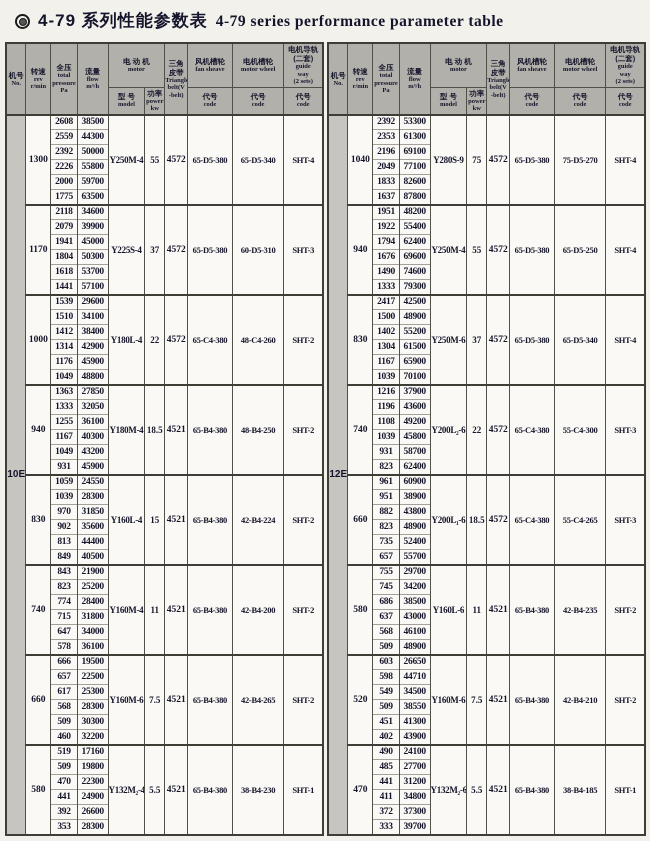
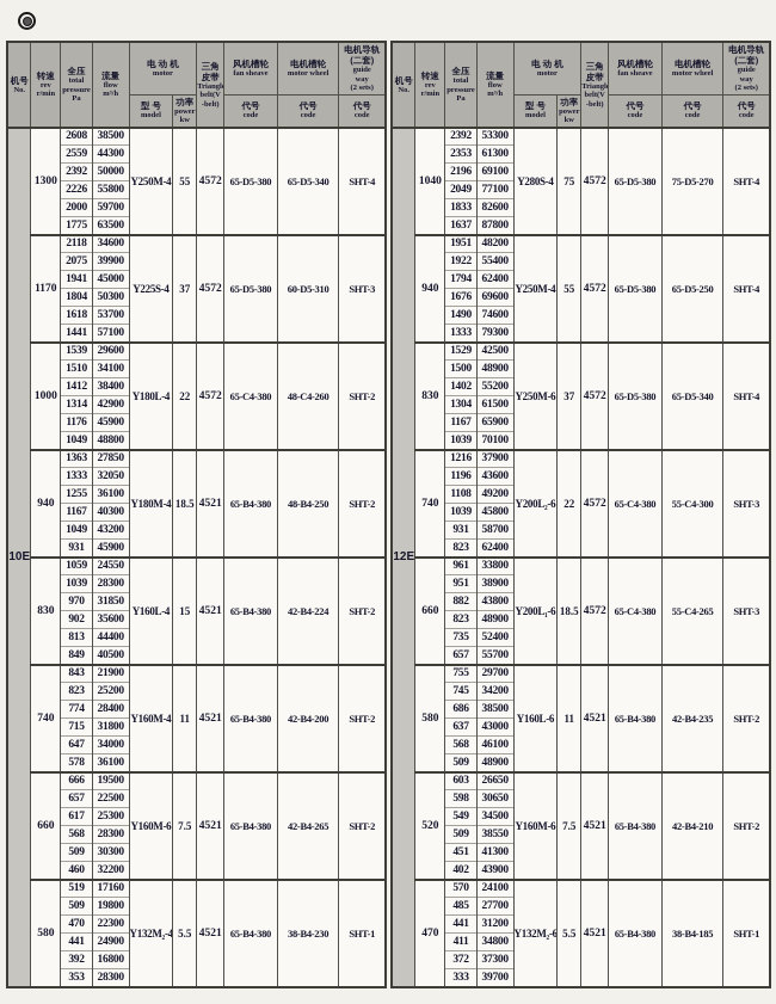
- 4-79 系列性能参数表
- 4-79 series performance parameter table
  10E	1300	2608	38500	Y250M-4	55	4572	65-D5-380	65-D5-340	SHT-4
  2559	44300
  2392	50000
  2226	55800
  2000	59700
  1775	63500
  1170	2118	34600	Y225S-4	37	4572	65-D5-380	60-D5-310	SHT-3
- 2079	39900
+ 2075	39900
  1941	45000
  1804	50300
  1618	53700
  1441	57100
  1000	1539	29600	Y180L-4	22	4572	65-C4-380	48-C4-260	SHT-2
  1510	34100
  1412	38400
  1314	42900
  1176	45900
  1049	48800
  940	1363	27850	Y180M-4	18.5	4521	65-B4-380	48-B4-250	SHT-2
  1333	32050
  1255	36100
  1167	40300
  1049	43200
  931	45900
  830	1059	24550	Y160L-4	15	4521	65-B4-380	42-B4-224	SHT-2
  1039	28300
  970	31850
  902	35600
  813	44400
  849	40500
  740	843	21900	Y160M-4	11	4521	65-B4-380	42-B4-200	SHT-2
  823	25200
  774	28400
  715	31800
  647	34000
  578	36100
  660	666	19500	Y160M-6	7.5	4521	65-B4-380	42-B4-265	SHT-2
  657	22500
  617	25300
  568	28300
  509	30300
  460	32200
  580	519	17160	Y132M₂-4	5.5	4521	65-B4-380	38-B4-230	SHT-1
  509	19800
  470	22300
  441	24900
- 392	26600
+ 392	16800
  353	28300
- 12E	1040	2392	53300	Y280S-9	75	4572	65-D5-380	75-D5-270	SHT-4
+ 12E	1040	2392	53300	Y280S-4	75	4572	65-D5-380	75-D5-270	SHT-4
  2353	61300
  2196	69100
  2049	77100
  1833	82600
  1637	87800
  940	1951	48200	Y250M-4	55	4572	65-D5-380	65-D5-250	SHT-4
  1922	55400
  1794	62400
  1676	69600
  1490	74600
  1333	79300
- 830	2417	42500	Y250M-6	37	4572	65-D5-380	65-D5-340	SHT-4
+ 830	1529	42500	Y250M-6	37	4572	65-D5-380	65-D5-340	SHT-4
  1500	48900
  1402	55200
  1304	61500
  1167	65900
  1039	70100
  740	1216	37900	Y200L₂-6	22	4572	65-C4-380	55-C4-300	SHT-3
  1196	43600
  1108	49200
  1039	45800
  931	58700
  823	62400
- 660	961	60900	Y200L₁-6	18.5	4572	65-C4-380	55-C4-265	SHT-3
+ 660	961	33800	Y200L₁-6	18.5	4572	65-C4-380	55-C4-265	SHT-3
  951	38900
  882	43800
  823	48900
  735	52400
  657	55700
  580	755	29700	Y160L-6	11	4521	65-B4-380	42-B4-235	SHT-2
  745	34200
  686	38500
  637	43000
  568	46100
  509	48900
  520	603	26650	Y160M-6	7.5	4521	65-B4-380	42-B4-210	SHT-2
- 598	44710
+ 598	30650
  549	34500
  509	38550
  451	41300
  402	43900
- 470	490	24100	Y132M₂-6	5.5	4521	65-B4-380	38-B4-185	SHT-1
+ 470	570	24100	Y132M₂-6	5.5	4521	65-B4-380	38-B4-185	SHT-1
  485	27700
  441	31200
  411	34800
  372	37300
  333	39700
